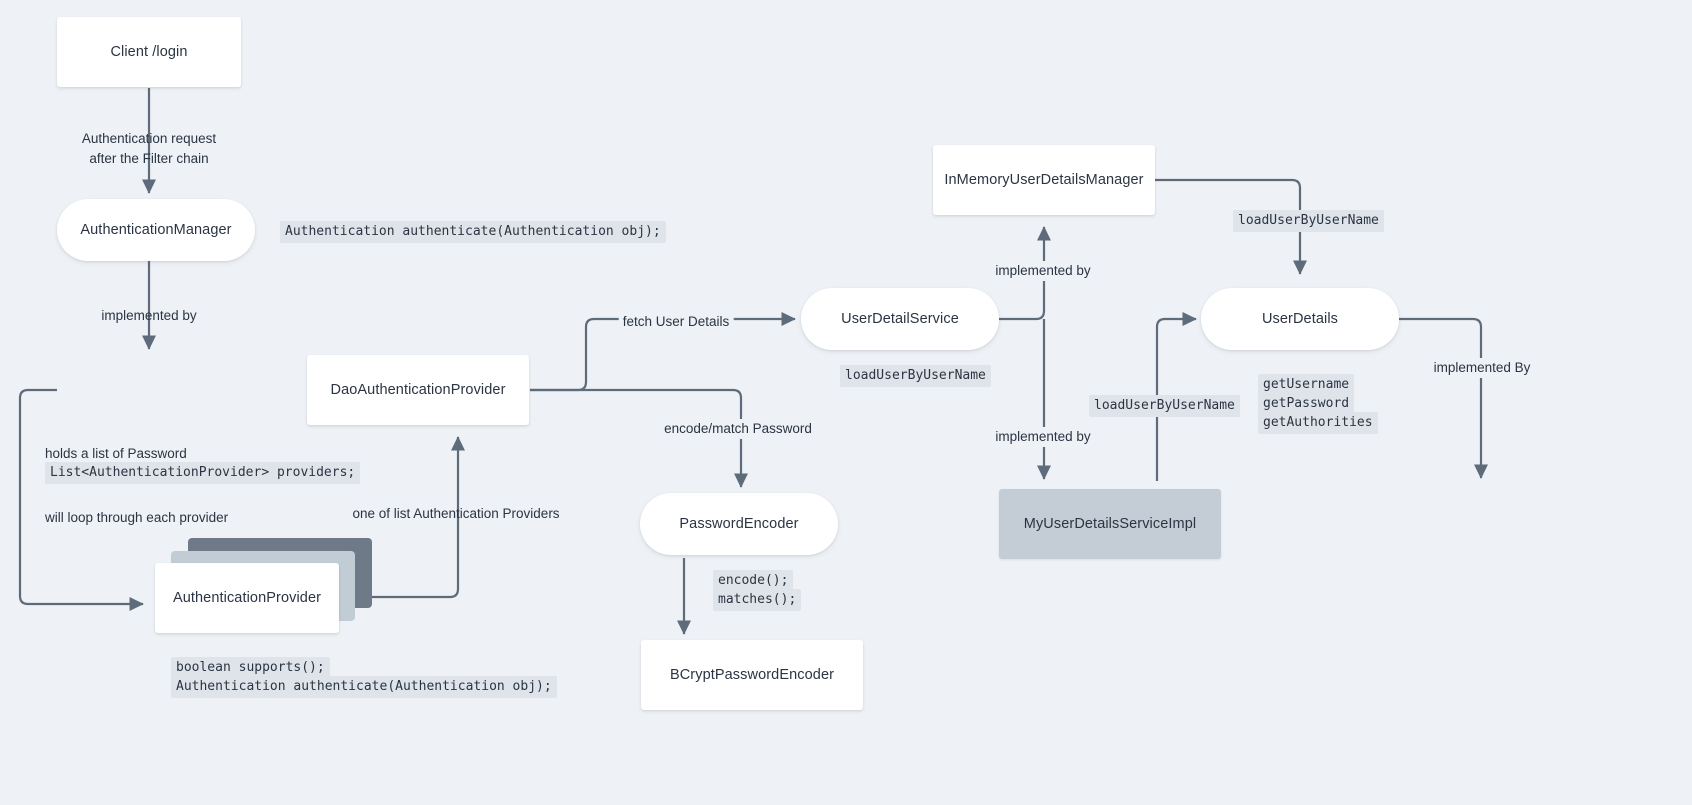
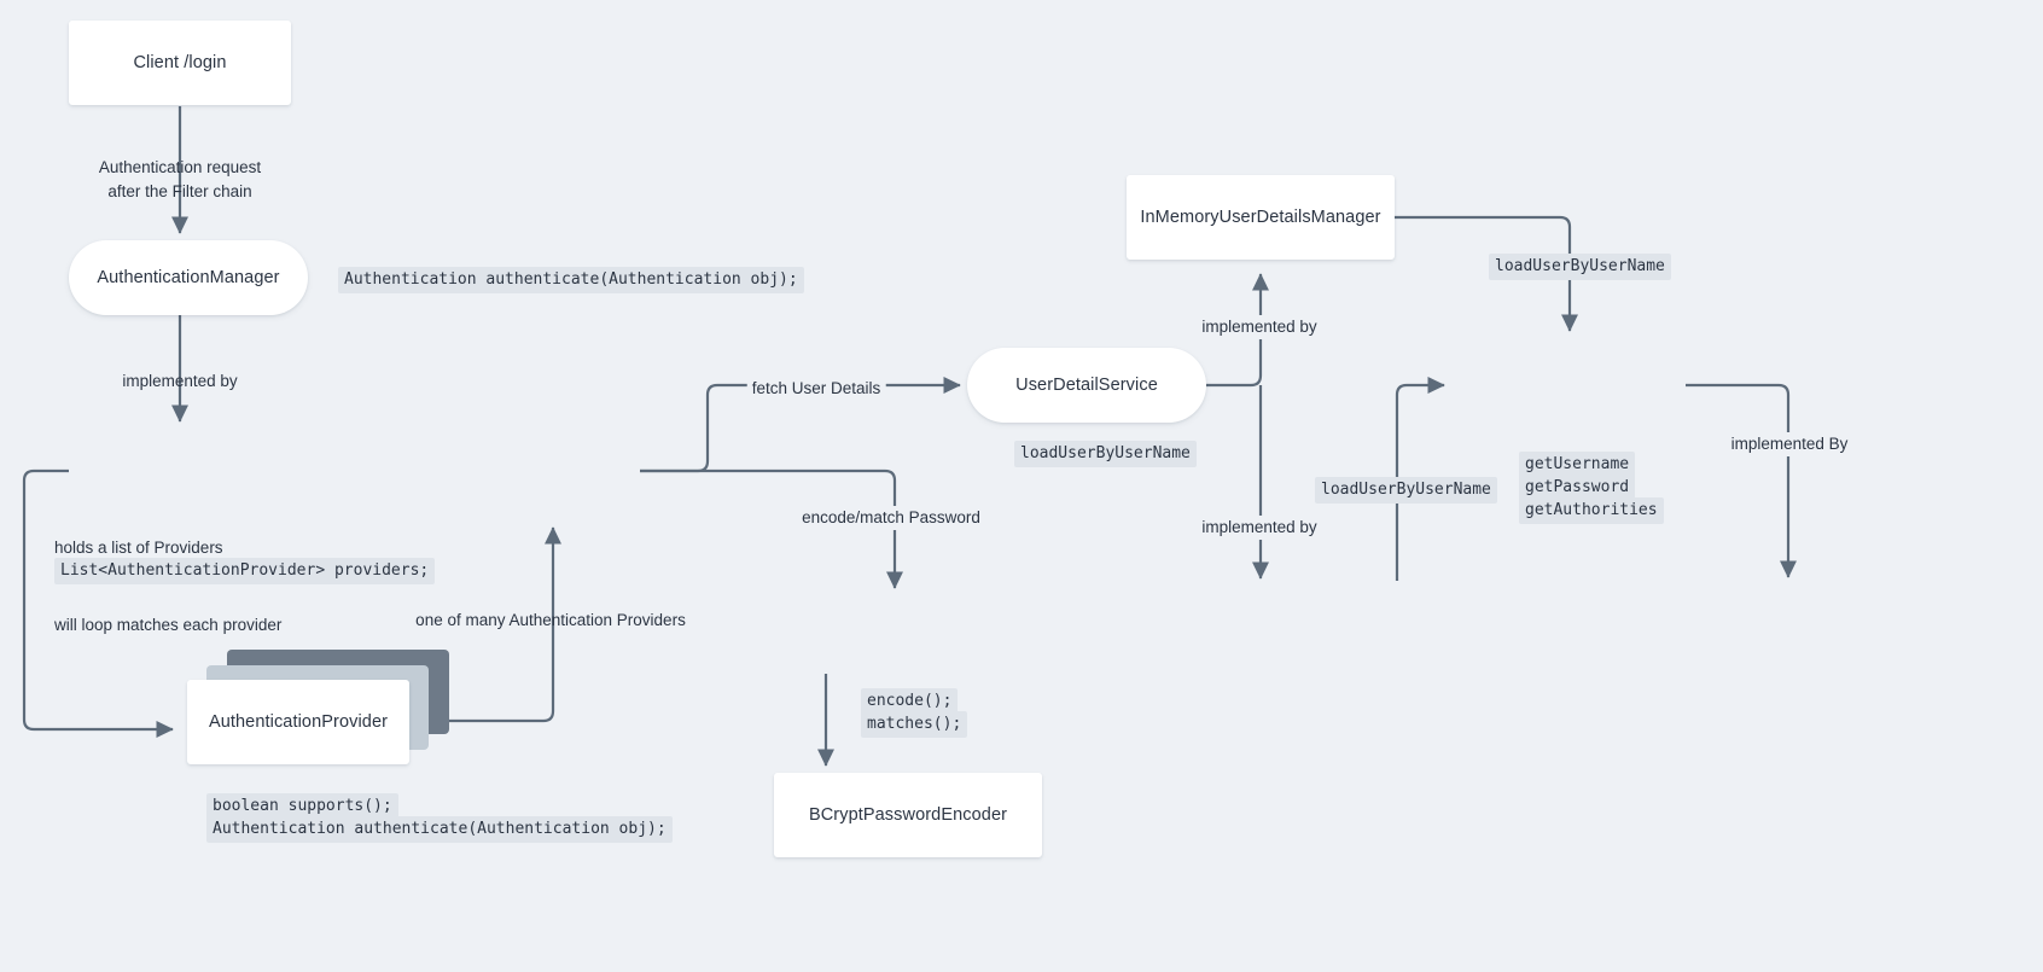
  Client /login
  AuthenticationManager
  AuthenticationProvider
- DaoAuthenticationProvider
- PasswordEncoder
  BCryptPasswordEncoder
  UserDetailService
  InMemoryUserDetailsManager
- MyUserDetailsServiceImpl
- UserDetails
  Authentication request
  after the Filter chain
  implemented by
- one of list Authentication Providers
+ one of many Authentication Providers
  fetch User Details
  encode/match Password
  implemented by
  implemented by
  implemented By
  Authentication authenticate(Authentication obj);
- holds a list of Password
+ holds a list of Providers
  List<AuthenticationProvider> providers;
- will loop through each provider
+ will loop matches each provider
  boolean supports();
  Authentication authenticate(Authentication obj);
  encode();
  matches();
  loadUserByUserName
  loadUserByUserName
  loadUserByUserName
  getUsername
  getPassword
  getAuthorities
